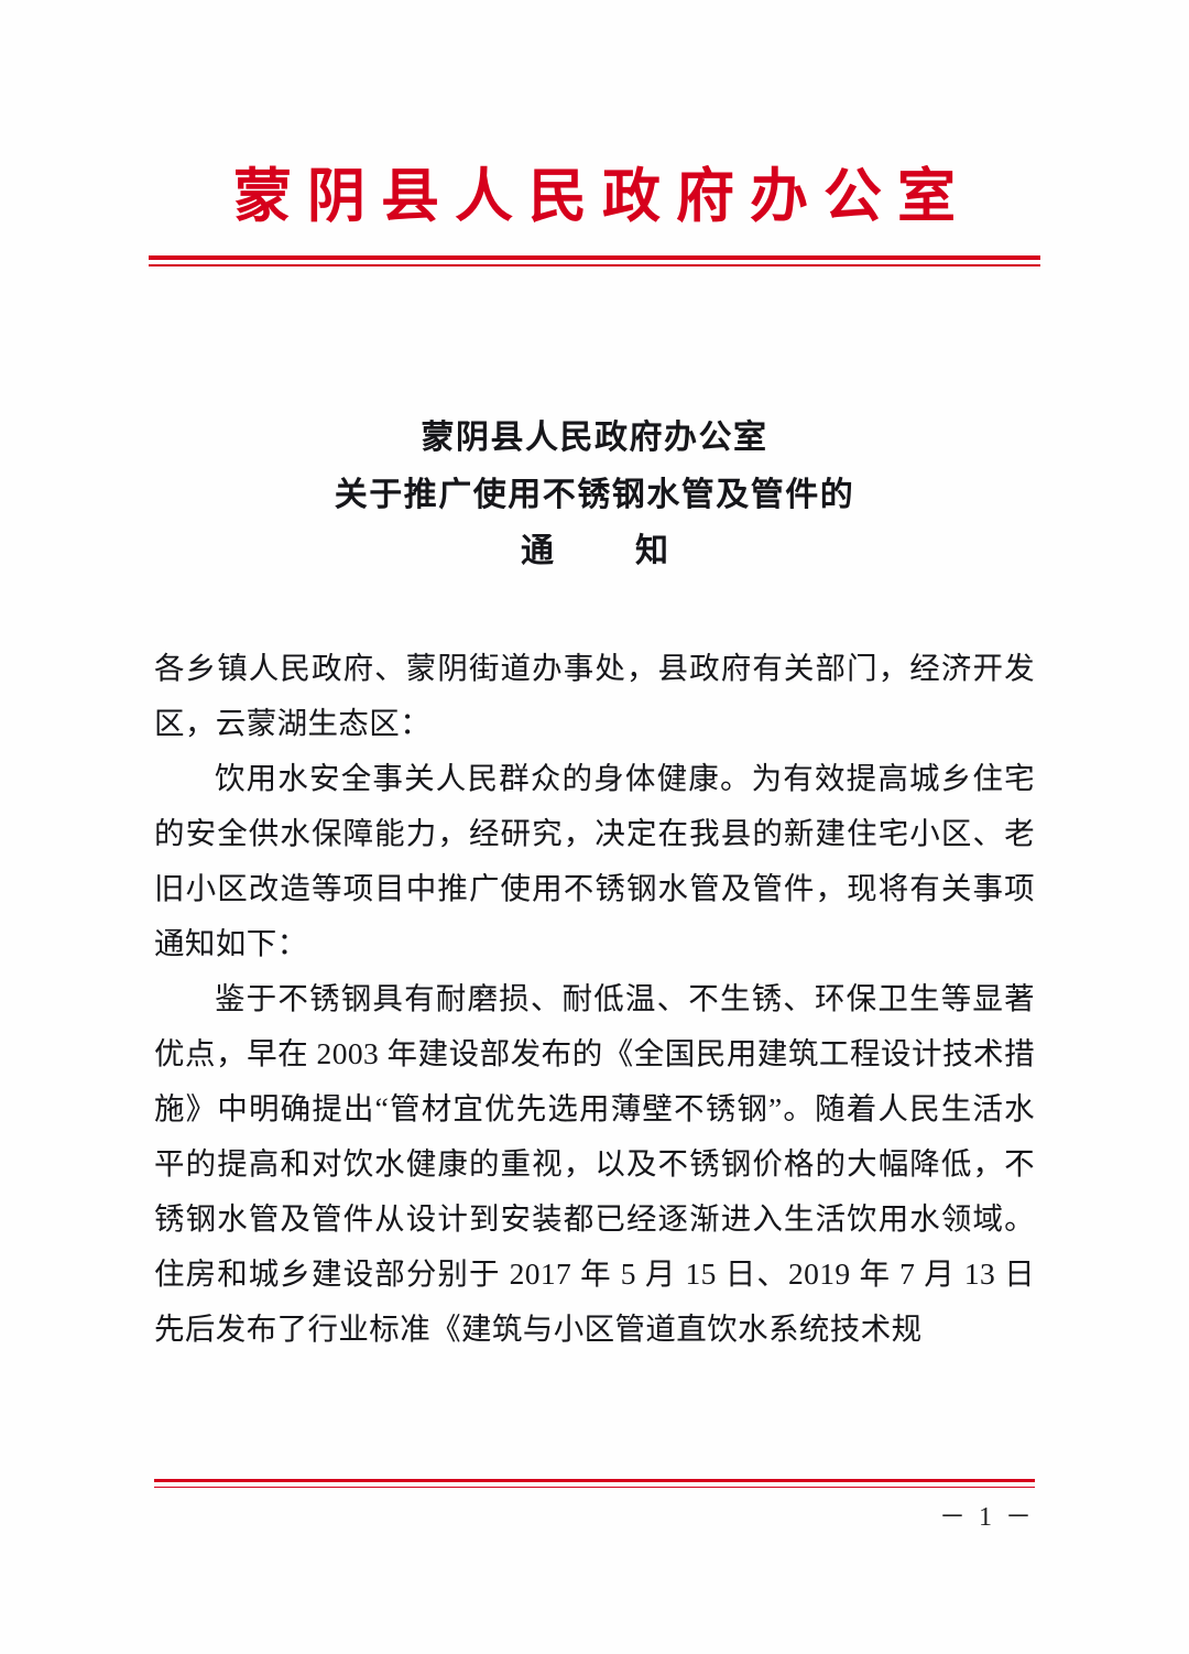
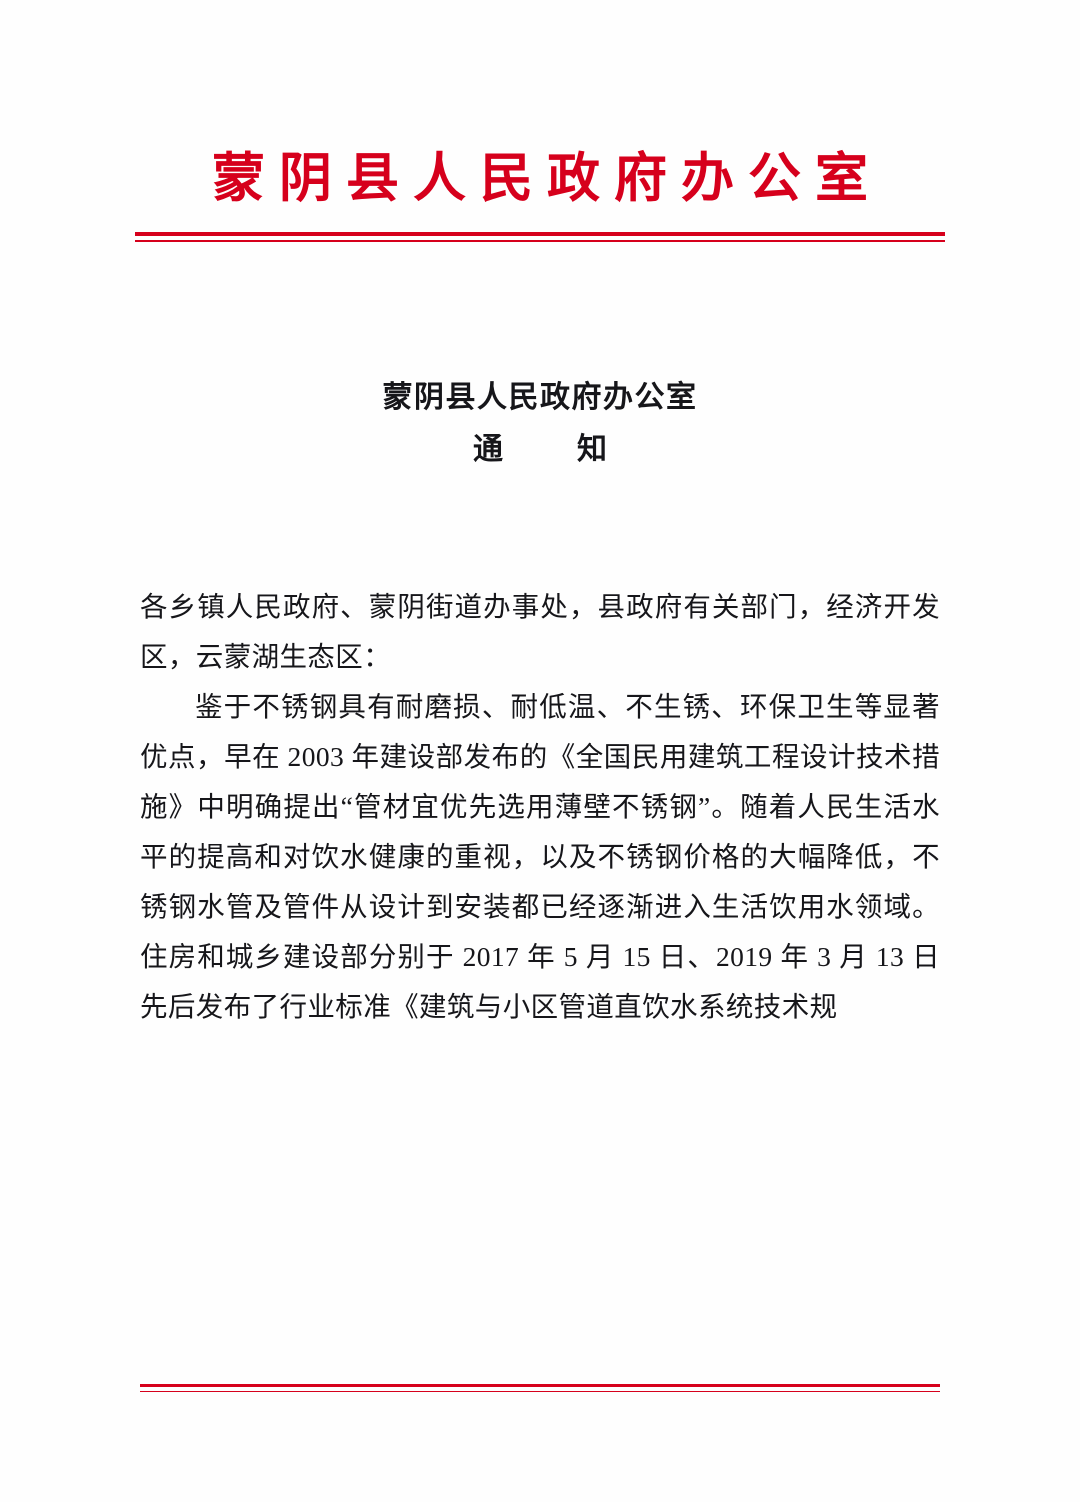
  蒙阴县人民政府办公室
  蒙阴县人民政府办公室
- 关于推广使用不锈钢水管及管件的
  通 知
  各乡镇人民政府、蒙阴街道办事处，县政府有关部门，经济开发区，云蒙湖生态区：
- 饮用水安全事关人民群众的身体健康。为有效提高城乡住宅的安全供水保障能力，经研究，决定在我县的新建住宅小区、老旧小区改造等项目中推广使用不锈钢水管及管件，现将有关事项通知如下：
- 鉴于不锈钢具有耐磨损、耐低温、不生锈、环保卫生等显著优点，早在 2003 年建设部发布的《全国民用建筑工程设计技术措施》中明确提出“管材宜优先选用薄壁不锈钢”。随着人民生活水平的提高和对饮水健康的重视，以及不锈钢价格的大幅降低，不锈钢水管及管件从设计到安装都已经逐渐进入生活饮用水领域。住房和城乡建设部分别于 2017 年 5 月 15 日、2019 年 7 月 13 日先后发布了行业标准《建筑与小区管道直饮水系统技术规
+ 鉴于不锈钢具有耐磨损、耐低温、不生锈、环保卫生等显著优点，早在 2003 年建设部发布的《全国民用建筑工程设计技术措施》中明确提出“管材宜优先选用薄壁不锈钢”。随着人民生活水平的提高和对饮水健康的重视，以及不锈钢价格的大幅降低，不锈钢水管及管件从设计到安装都已经逐渐进入生活饮用水领域。住房和城乡建设部分别于 2017 年 5 月 15 日、2019 年 3 月 13 日先后发布了行业标准《建筑与小区管道直饮水系统技术规
- － 1 －
